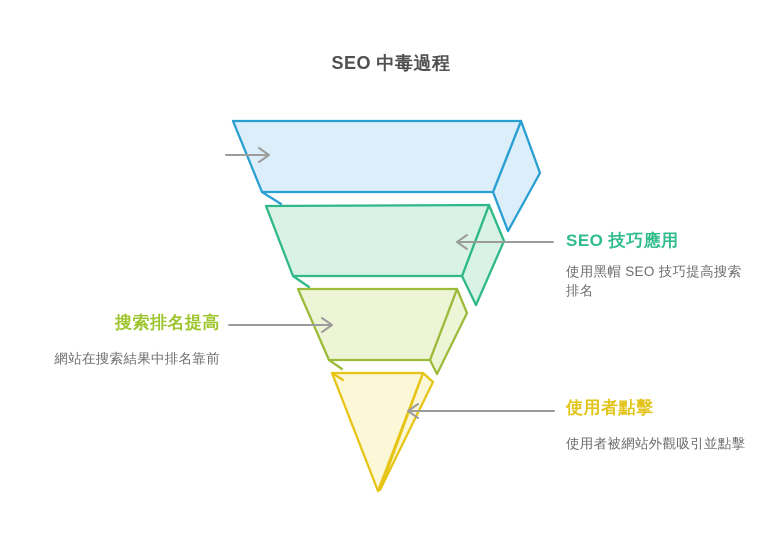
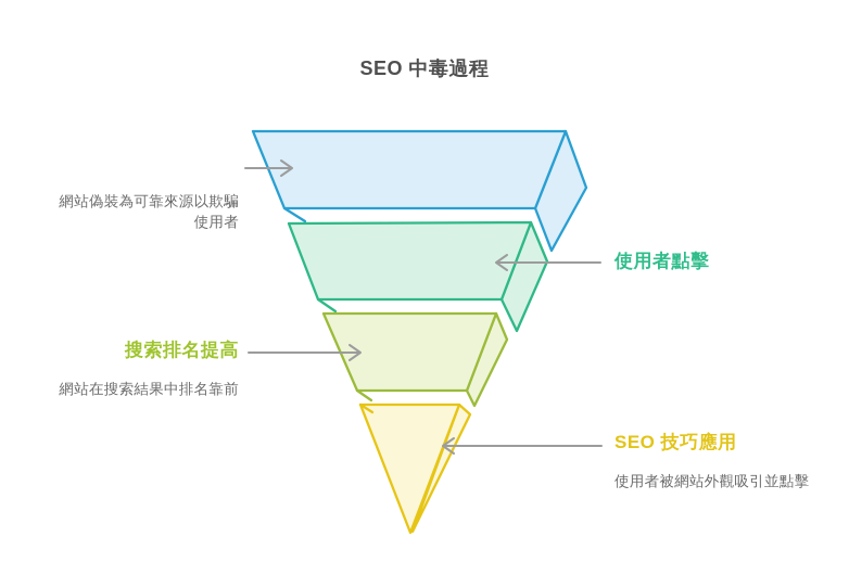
  SEO 中毒過程
+ 網站偽裝為可靠來源以欺騙使用者
- SEO 技巧應用
+ 使用者點擊
- 使用黑帽 SEO 技巧提高搜索排名
  搜索排名提高
  網站在搜索結果中排名靠前
- 使用者點擊
+ SEO 技巧應用
  使用者被網站外觀吸引並點擊
